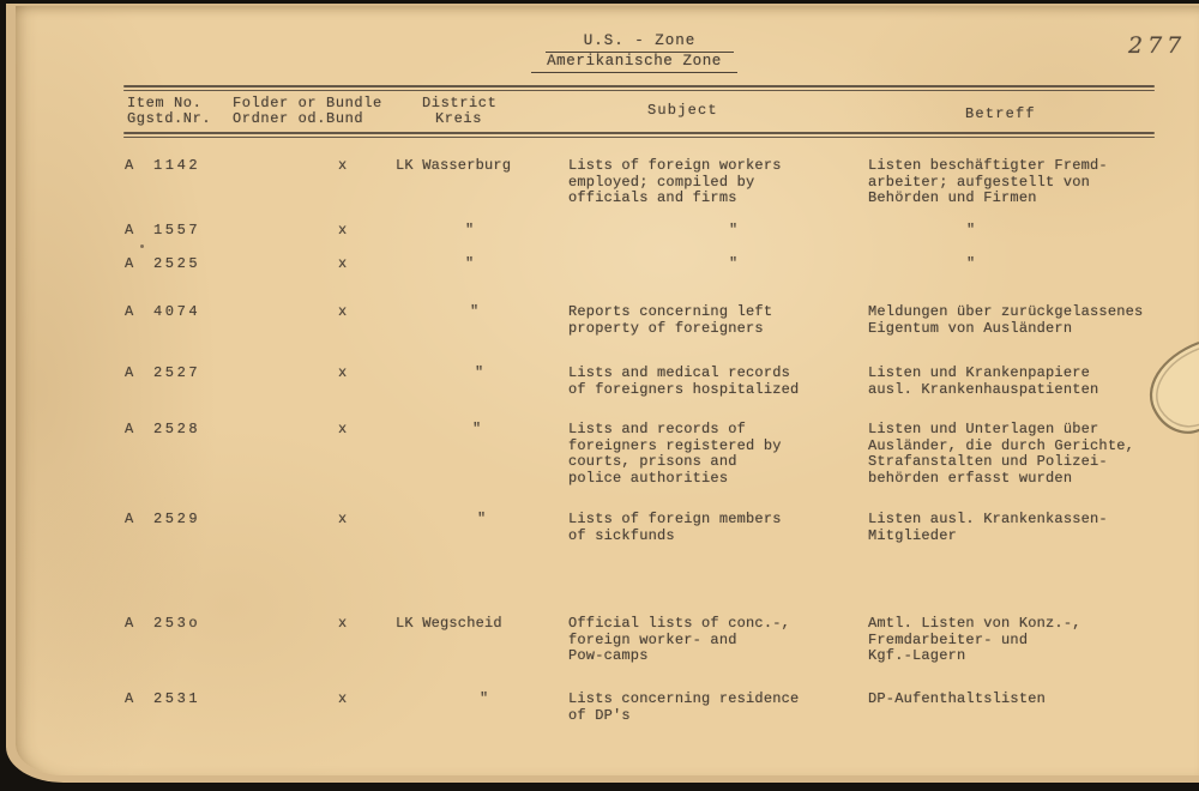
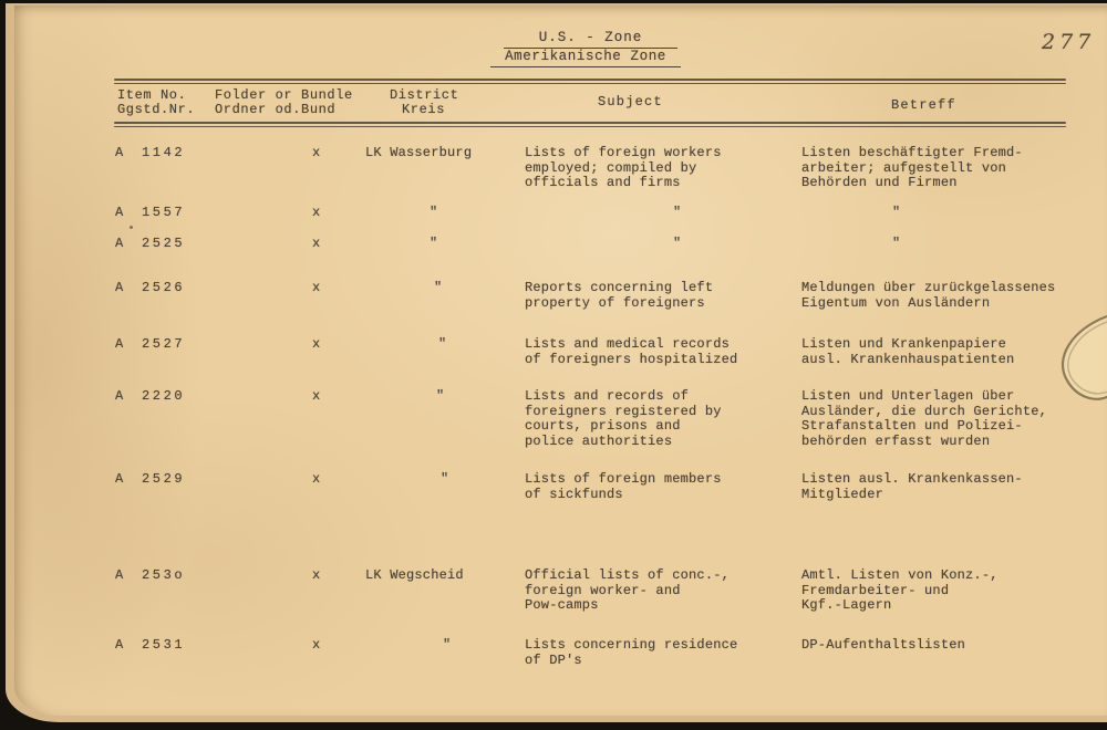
  277
  U.S. - Zone
  Amerikanische Zone
  Item No.
  Ggstd.Nr.
  Folder or Bundle
  Ordner od.Bund
  District
  Kreis
  Subject
  Betreff
  A
  1142
  x
  LK Wasserburg
  Lists of foreign workers
  employed; compiled by
  officials and firms
  Listen beschäftigter Fremd-
  arbeiter; aufgestellt von
  Behörden und Firmen
  A
  1557
  x
  "
  "
  "
  A
  2525
  x
  "
  "
  "
  A
- 4074
+ 2526
  x
  "
  Reports concerning left
  property of foreigners
  Meldungen über zurückgelassenes
  Eigentum von Ausländern
  A
  2527
  x
  "
  Lists and medical records
  of foreigners hospitalized
  Listen und Krankenpapiere
  ausl. Krankenhauspatienten
  A
- 2528
+ 2220
  x
  "
  Lists and records of
  foreigners registered by
  courts, prisons and
  police authorities
  Listen und Unterlagen über
  Ausländer, die durch Gerichte,
  Strafanstalten und Polizei-
  behörden erfasst wurden
  A
  2529
  x
  "
  Lists of foreign members
  of sickfunds
  Listen ausl. Krankenkassen-
  Mitglieder
  A
  253o
  x
  LK Wegscheid
  Official lists of conc.-,
  foreign worker- and
  Pow-camps
  Amtl. Listen von Konz.-,
  Fremdarbeiter- und
  Kgf.-Lagern
  A
  2531
  x
  "
  Lists concerning residence
  of DP's
  DP-Aufenthaltslisten
